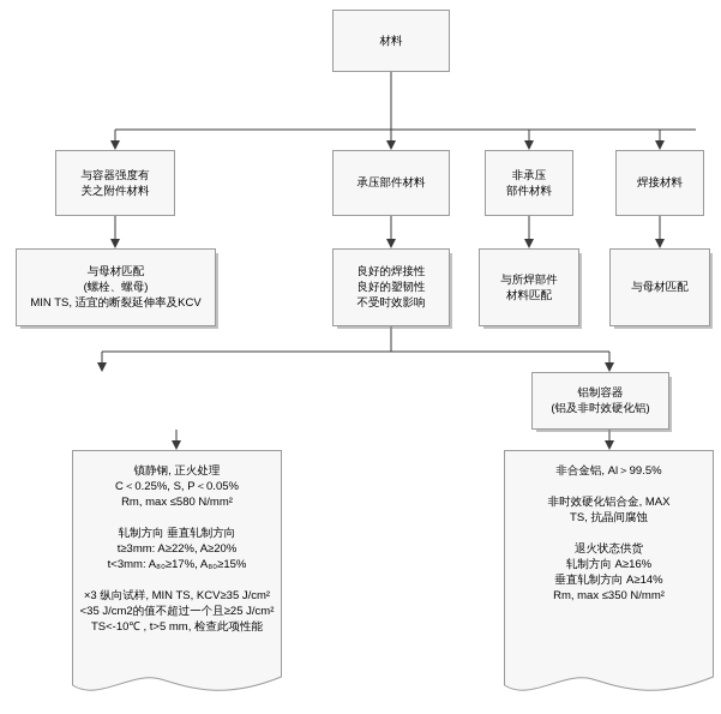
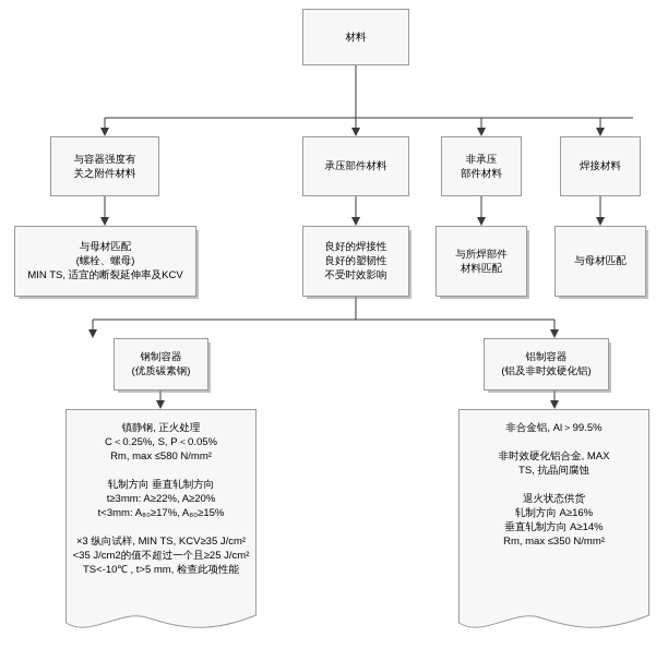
  材料
  与容器强度有
  关之附件材料
  承压部件材料
  非承压
  部件材料
  焊接材料
  与母材匹配
  (螺栓、螺母)
  MIN TS, 适宜的断裂延伸率及KCV
  良好的焊接性
  良好的塑韧性
  不受时效影响
  与所焊部件
  材料匹配
  与母材匹配
+ 钢制容器
+ (优质碳素钢)
  铝制容器
  (铝及非时效硬化铝)
  镇静钢, 正火处理
  C＜0.25%, S, P＜0.05%
  Rm, max ≤580 N/mm²
  轧制方向 垂直轧制方向
  t≥3mm: A≥22%, A≥20%
  t<3mm: A₈₀≥17%, A₈₀≥15%
  ×3 纵向试样, MIN TS, KCV≥35 J/cm²
  <35 J/cm2的值不超过一个且≥25 J/cm²
  TS<-10℃ , t>5 mm, 检查此项性能
  非合金铝, Al＞99.5%
  非时效硬化铝合金, MAX
  TS, 抗晶间腐蚀
  退火状态供货
  轧制方向 A≥16%
  垂直轧制方向 A≥14%
  Rm, max ≤350 N/mm²
